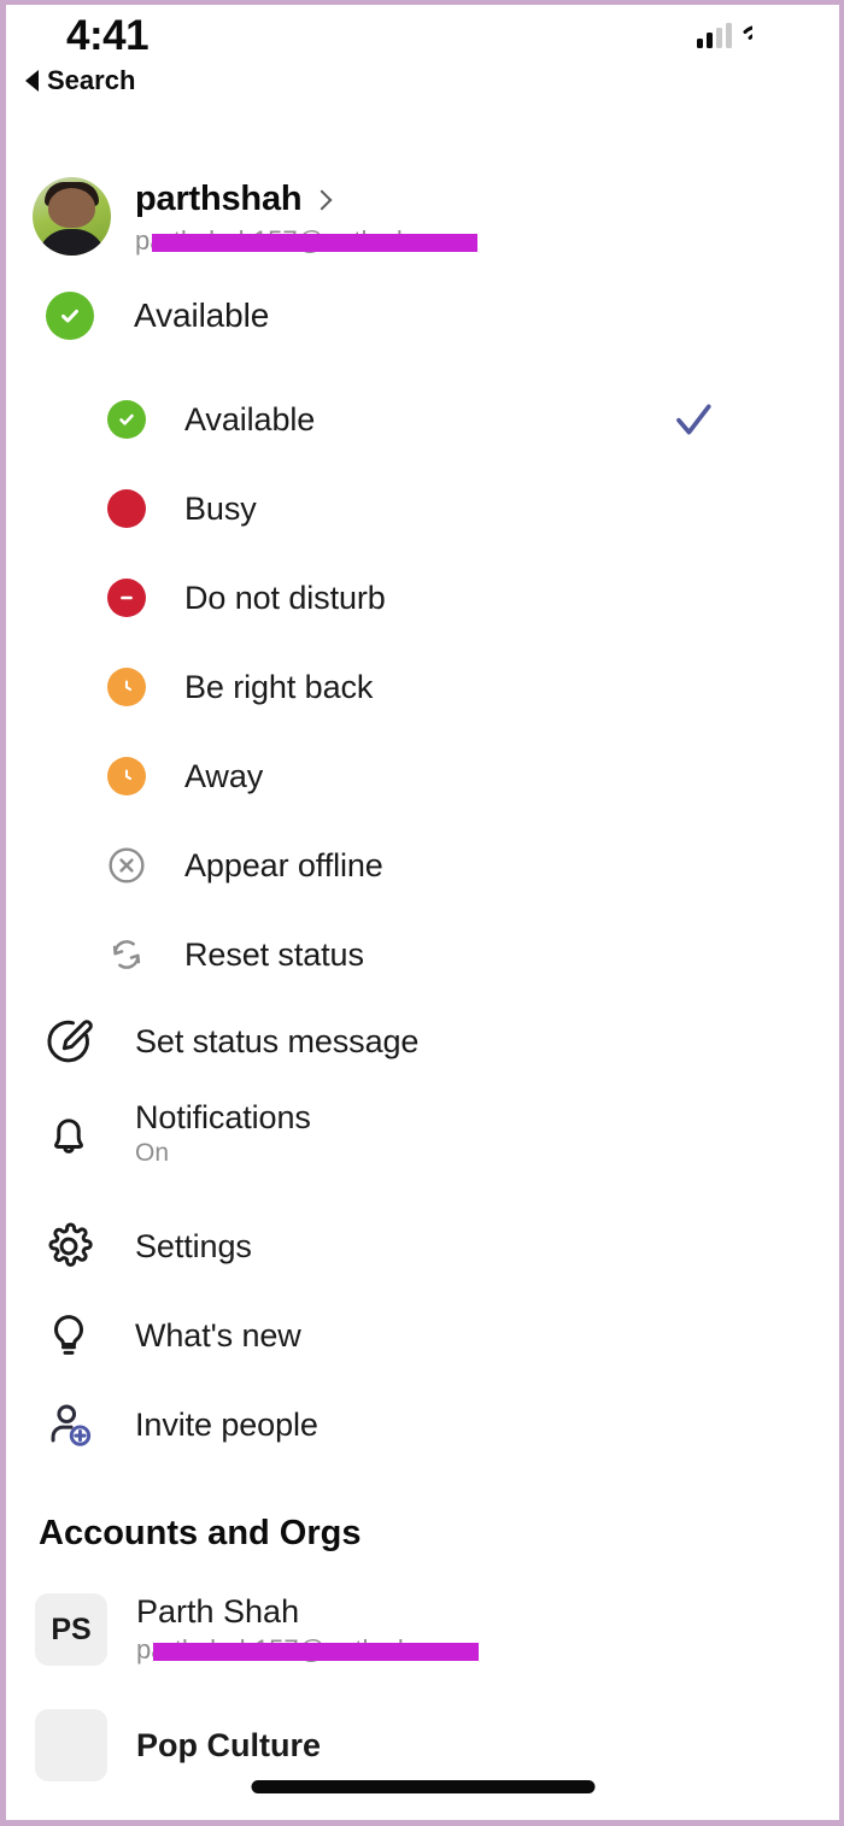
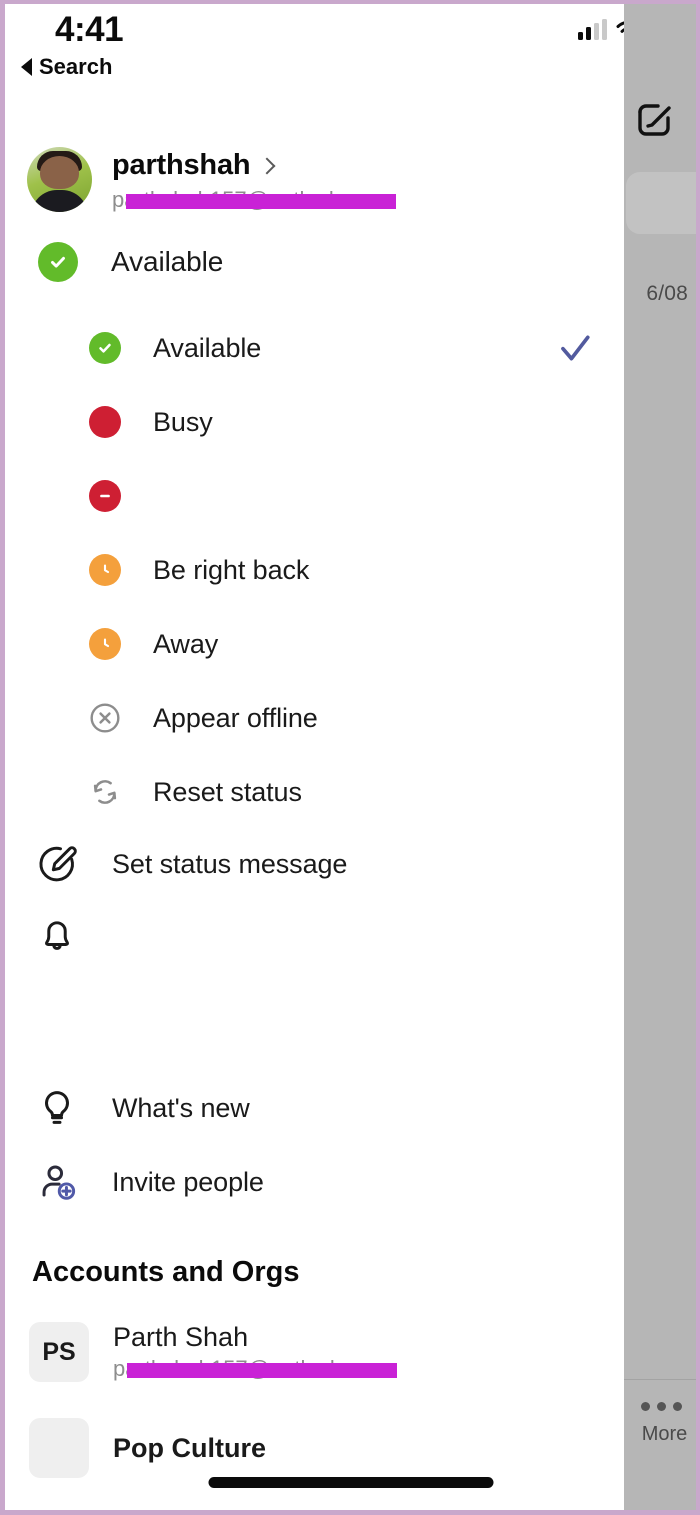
+ 6/08
+ More
  4:41
  Search
  parthshah
  Available
  Available
  Busy
- Do not disturb
  Be right back
  Away
  Appear offline
  Reset status
  Set status message
- Notifications
- On
- Settings
  What's new
  Invite people
  Accounts and Orgs
  PS
  Parth Shah
  Pop Culture
